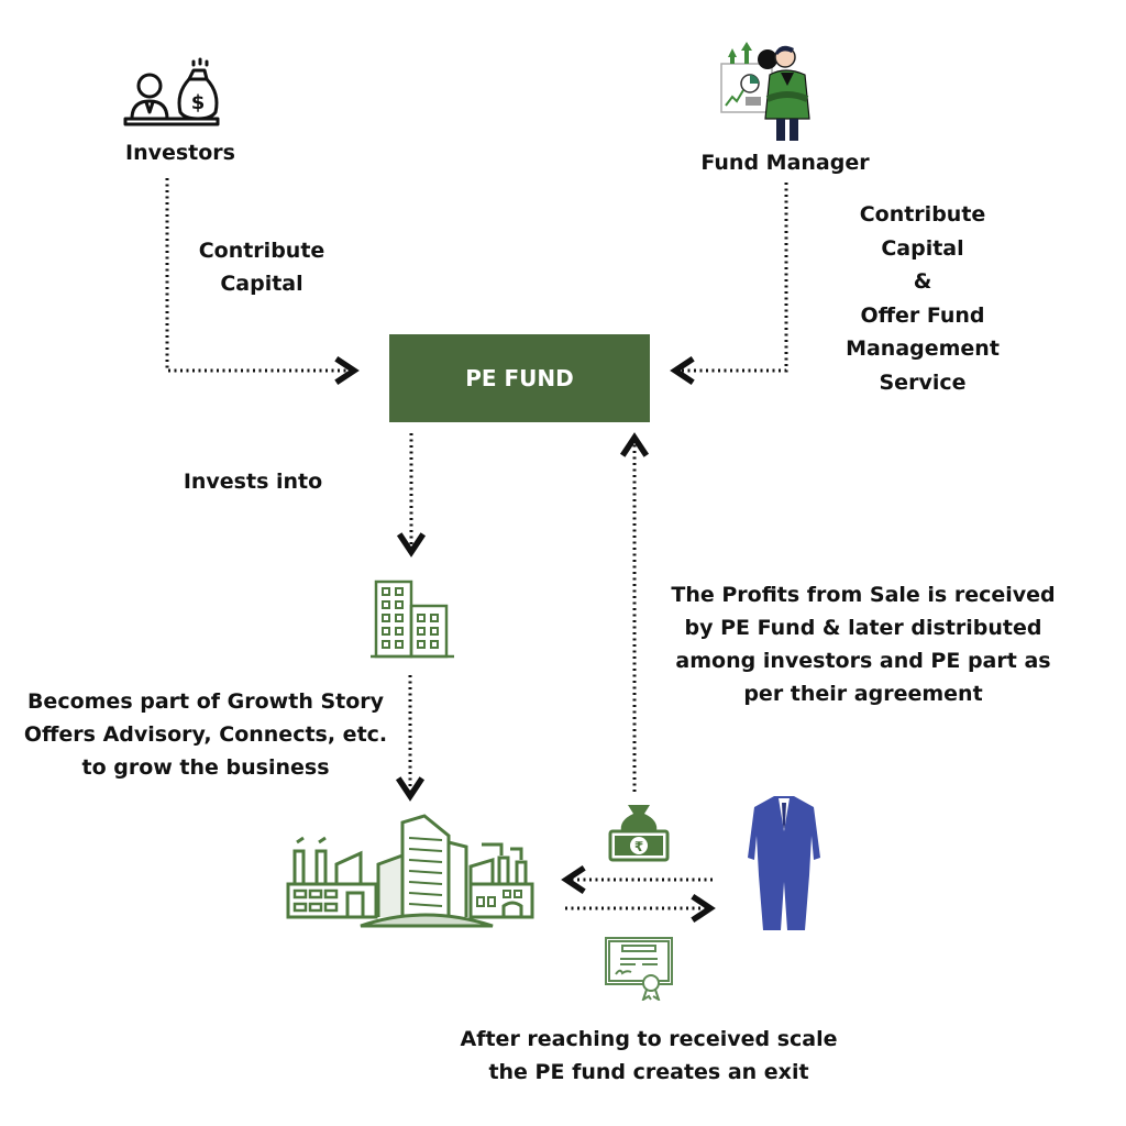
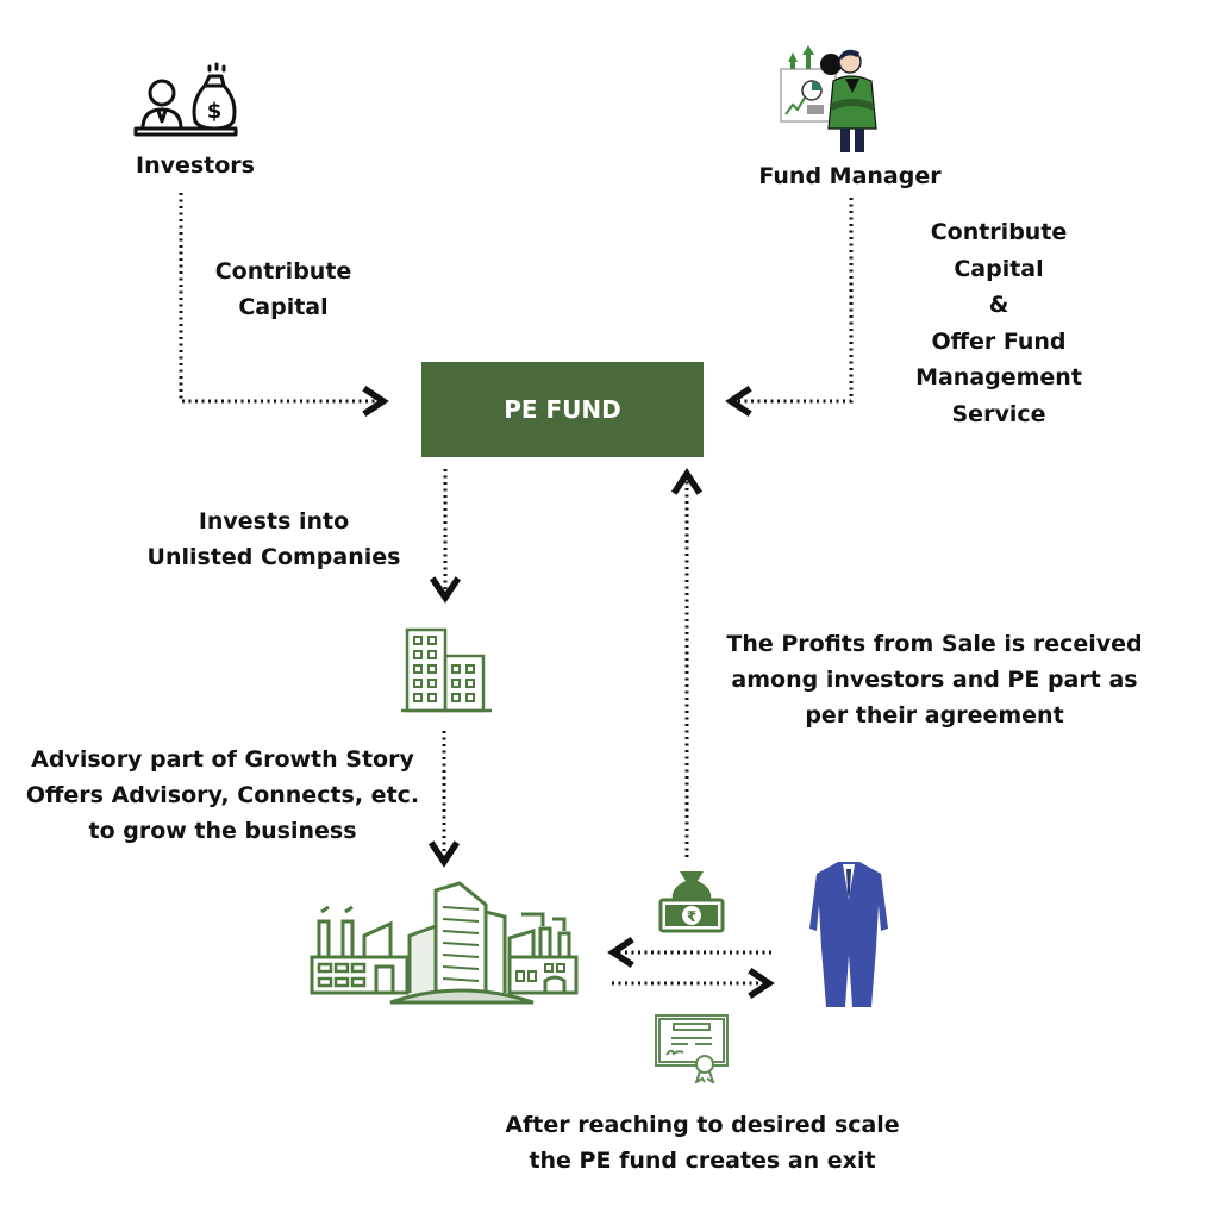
  $
  Investors
  Fund Manager
  Contribute
  Capital
  Contribute
  Capital
  &
  Offer Fund
  Management
  Service
  PE FUND
  Invests into
+ Unlisted Companies
- Becomes part of Growth Story
+ Advisory part of Growth Story
  Offers Advisory, Connects, etc.
  to grow the business
  The Profits from Sale is received
- by PE Fund & later distributed
  among investors and PE part as
  per their agreement
  ₹
- After reaching to received scale
+ After reaching to desired scale
  the PE fund creates an exit
